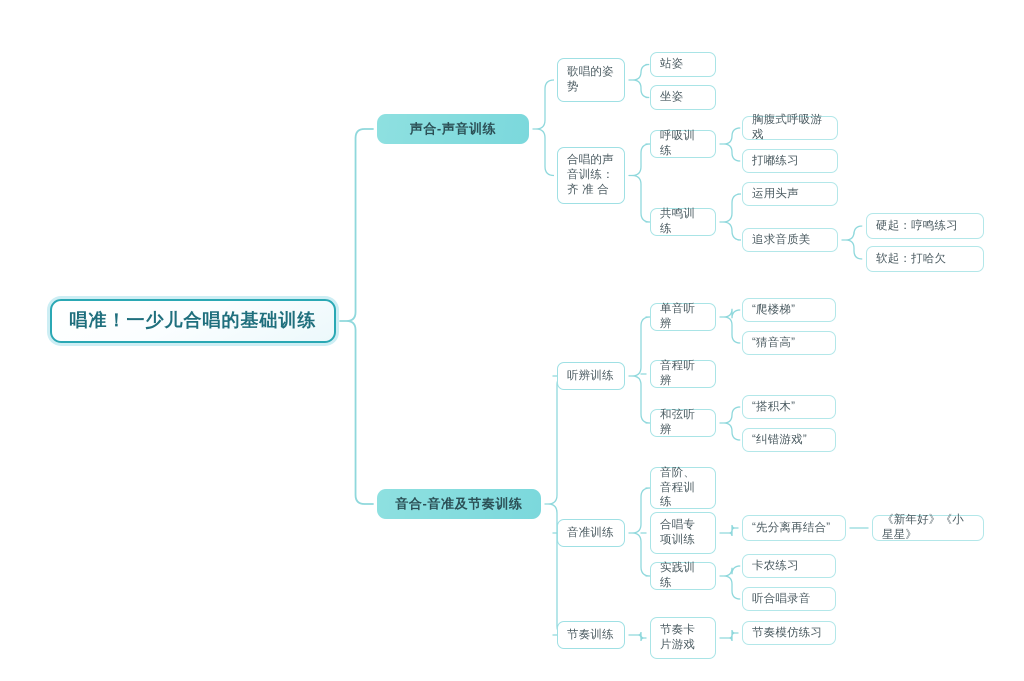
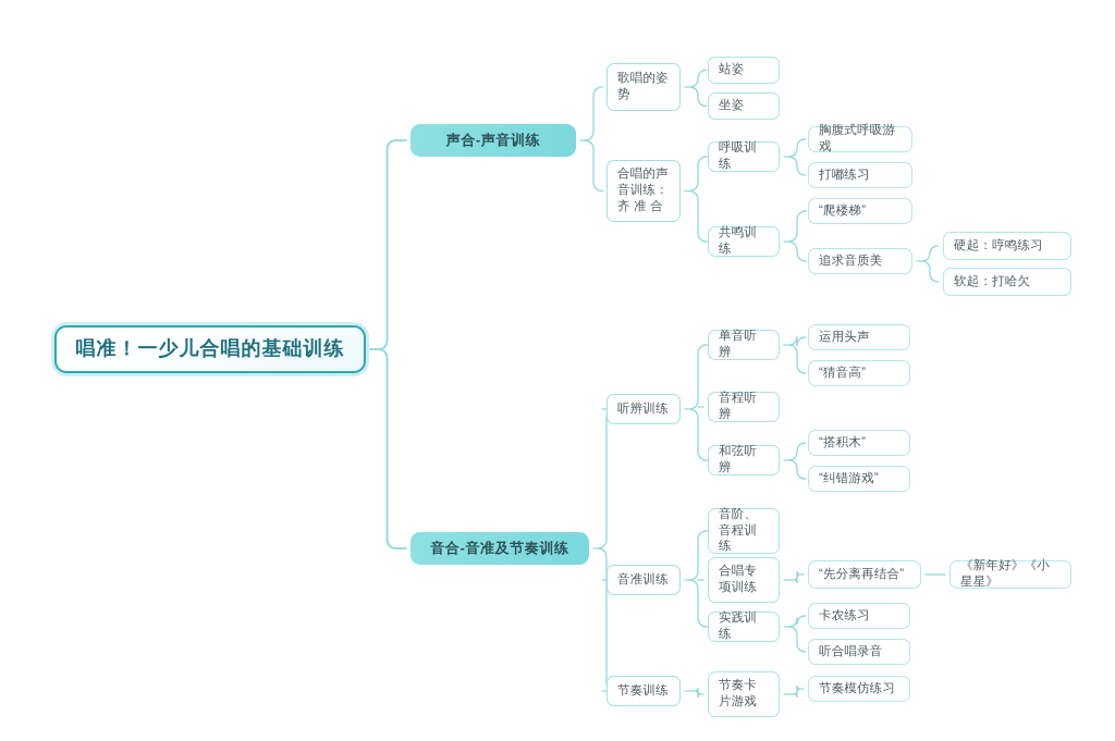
  唱准！一少儿合唱的基础训练
  声合-声音训练
  音合-音准及节奏训练
  歌唱的姿势
  合唱的声音训练：
  齐 准 合
  站姿
  坐姿
  呼吸训练
  共鸣训练
  胸腹式呼吸游戏
  打嘟练习
- 运用头声
+ “爬楼梯”
  追求音质美
  硬起：哼鸣练习
  软起：打哈欠
  听辨训练
  音准训练
  节奏训练
  单音听辨
  音程听辨
  和弦听辨
- “爬楼梯”
+ 运用头声
  “猜音高”
  “搭积木”
  “纠错游戏”
  音阶、音程训练
  合唱专项训练
  实践训练
  “先分离再结合”
  《新年好》《小星星》
  卡农练习
  听合唱录音
  节奏卡片游戏
  节奏模仿练习
